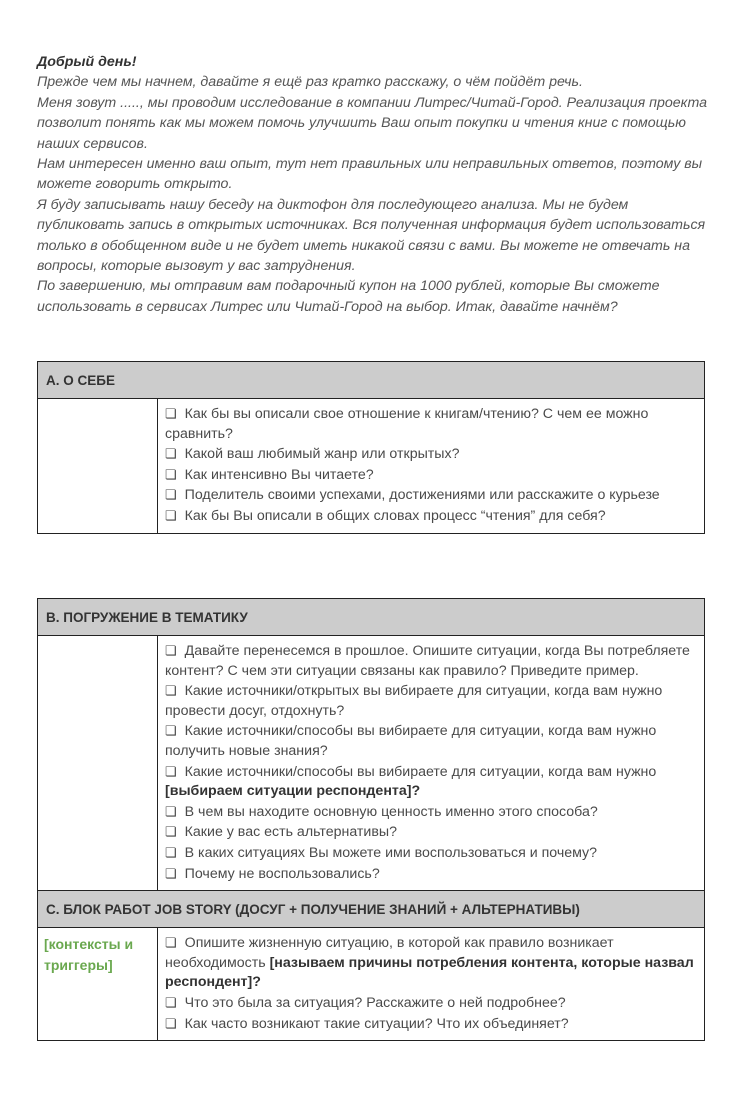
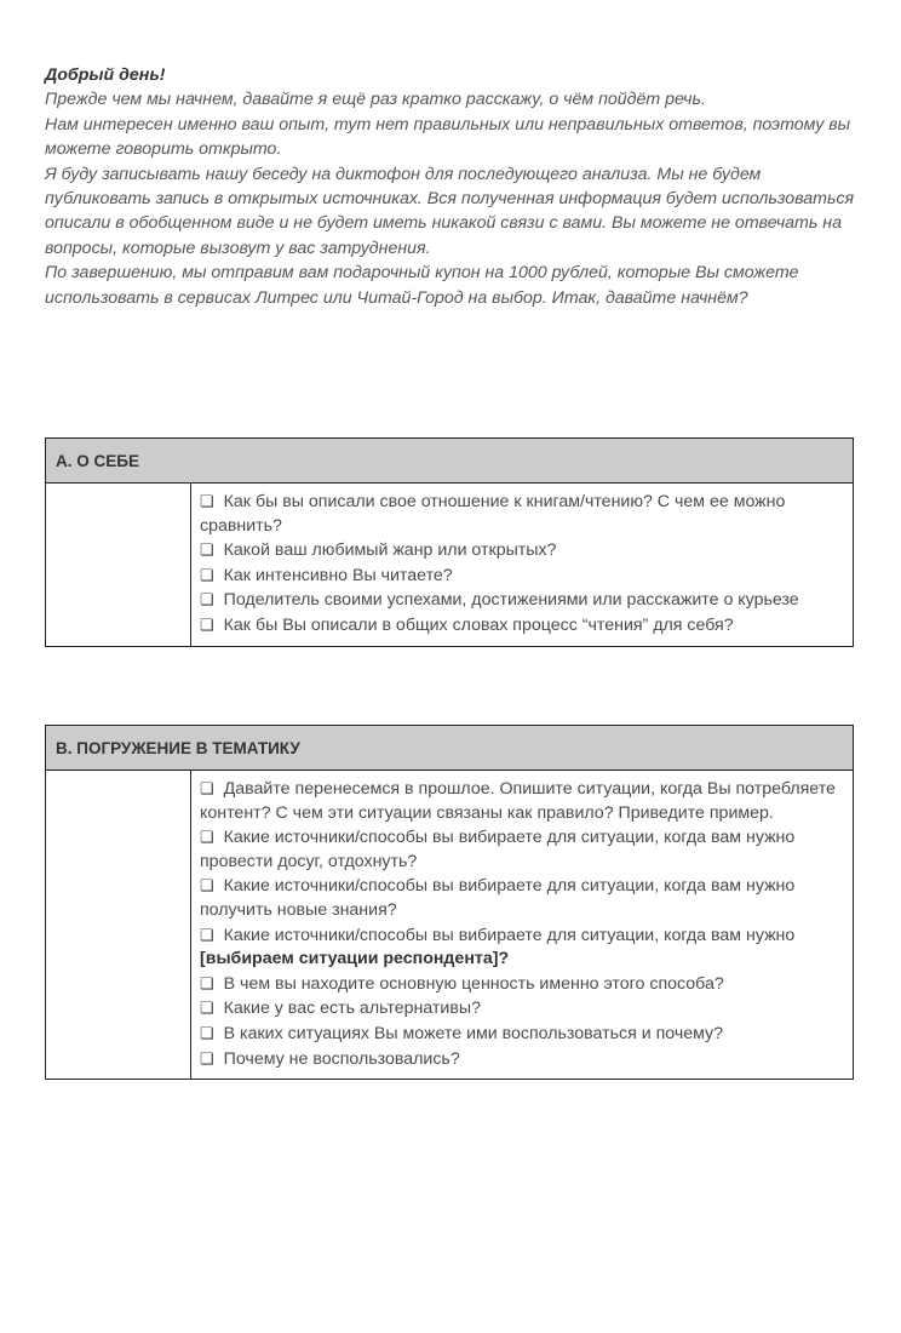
  Добрый день!
  Прежде чем мы начнем, давайте я ещё раз кратко расскажу, о чём пойдёт речь.
- Меня зовут ....., мы проводим исследование в компании Литрес/Читай-Город. Реализация проекта позволит понять как мы можем помочь улучшить Ваш опыт покупки и чтения книг с помощью наших сервисов.
  Нам интересен именно ваш опыт, тут нет правильных или неправильных ответов, поэтому вы можете говорить открыто.
- Я буду записывать нашу беседу на диктофон для последующего анализа. Мы не будем публиковать запись в открытых источниках. Вся полученная информация будет использоваться только в обобщенном виде и не будет иметь никакой связи с вами. Вы можете не отвечать на вопросы, которые вызовут у вас затруднения.
+ Я буду записывать нашу беседу на диктофон для последующего анализа. Мы не будем публиковать запись в открытых источниках. Вся полученная информация будет использоваться описали в обобщенном виде и не будет иметь никакой связи с вами. Вы можете не отвечать на вопросы, которые вызовут у вас затруднения.
  По завершению, мы отправим вам подарочный купон на 1000 рублей, которые Вы сможете использовать в сервисах Литрес или Читай-Город на выбор. Итак, давайте начнём?
  А. О СЕБЕ
  	❏ Как бы вы описали свое отношение к книгам/чтению? С чем ее можно сравнить? ❏ Какой ваш любимый жанр или открытых? ❏ Как интенсивно Вы читаете? ❏ Поделитель своими успехами, достижениями или расскажите о курьезе ❏ Как бы Вы описали в общих словах процесс “чтения” для себя?
  В. ПОГРУЖЕНИЕ В ТЕМАТИКУ
- 	❏ Давайте перенесемся в прошлое. Опишите ситуации, когда Вы потребляете контент? С чем эти ситуации связаны как правило? Приведите пример. ❏ Какие источники/открытых вы вибираете для ситуации, когда вам нужно провести досуг, отдохнуть? ❏ Какие источники/способы вы вибираете для ситуации, когда вам нужно получить новые знания? ❏ Какие источники/способы вы вибираете для ситуации, когда вам нужно [выбираем ситуации респондента]? ❏ В чем вы находите основную ценность именно этого способа? ❏ Какие у вас есть альтернативы? ❏ В каких ситуациях Вы можете ими воспользоваться и почему? ❏ Почему не воспользовались?
+ 	❏ Давайте перенесемся в прошлое. Опишите ситуации, когда Вы потребляете контент? С чем эти ситуации связаны как правило? Приведите пример. ❏ Какие источники/способы вы вибираете для ситуации, когда вам нужно провести досуг, отдохнуть? ❏ Какие источники/способы вы вибираете для ситуации, когда вам нужно получить новые знания? ❏ Какие источники/способы вы вибираете для ситуации, когда вам нужно [выбираем ситуации респондента]? ❏ В чем вы находите основную ценность именно этого способа? ❏ Какие у вас есть альтернативы? ❏ В каких ситуациях Вы можете ими воспользоваться и почему? ❏ Почему не воспользовались?
- С. БЛОК РАБОТ JOB STORY (ДОСУГ + ПОЛУЧЕНИЕ ЗНАНИЙ + АЛЬТЕРНАТИВЫ)
- [контексты и триггеры]	❏ Опишите жизненную ситуацию, в которой как правило возникает необходимость [называем причины потребления контента, которые назвал респондент]? ❏ Что это была за ситуация? Расскажите о ней подробнее? ❏ Как часто возникают такие ситуации? Что их объединяет?
